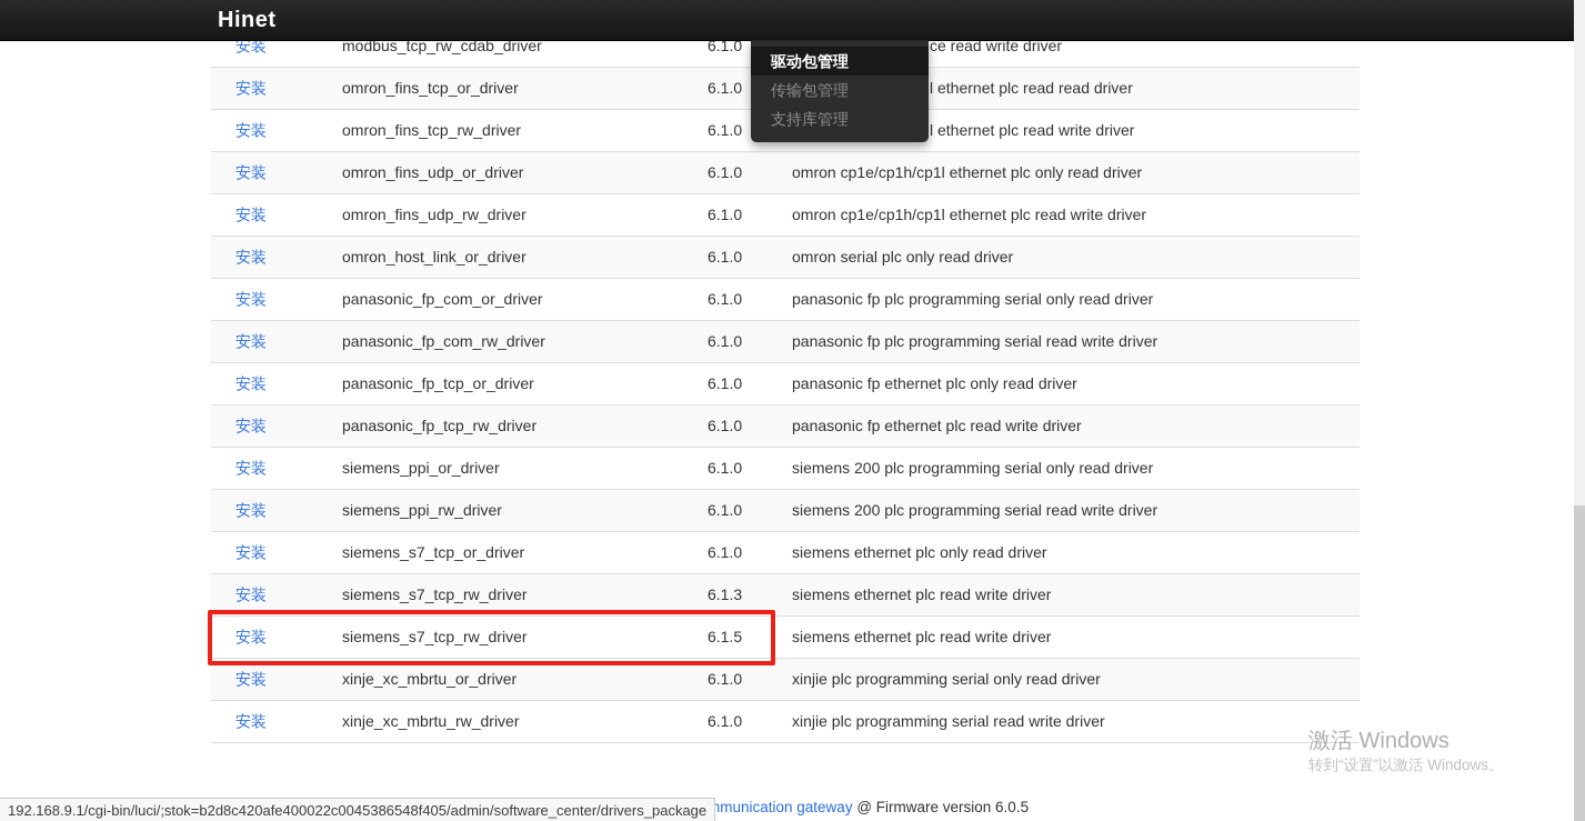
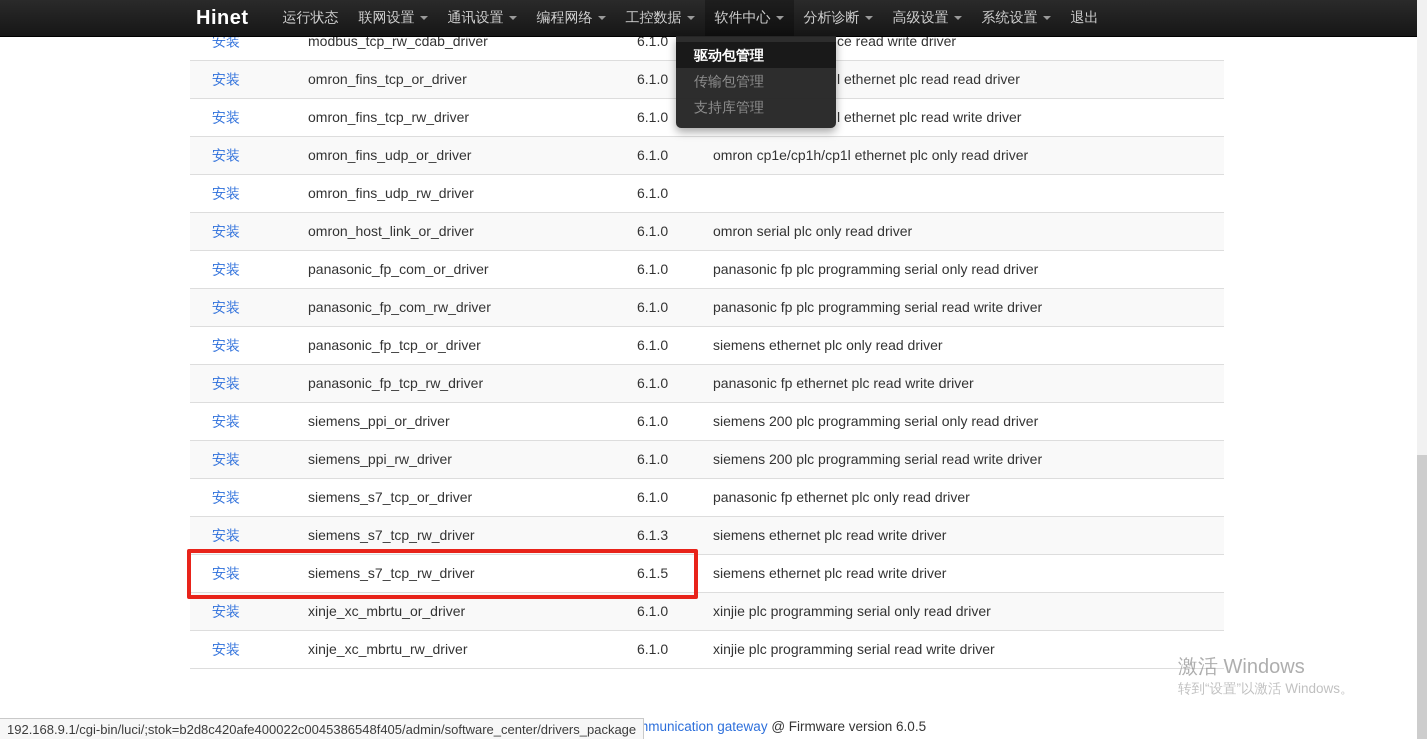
  Hinet
+ 运行状态
+ 联网设置
+ 通讯设置
+ 编程网络
+ 工控数据
+ 软件中心
+ 分析诊断
+ 高级设置
+ 系统设置
+ 退出
  驱动包管理
  传输包管理
  支持库管理
  安装
  modbus_tcp_rw_cdab_driver
  6.1.0
  ce read write driver
  安装
  omron_fins_tcp_or_driver
  6.1.0
  l ethernet plc read read driver
  安装
  omron_fins_tcp_rw_driver
  6.1.0
  l ethernet plc read write driver
  安装
  omron_fins_udp_or_driver
  6.1.0
  omron cp1e/cp1h/cp1l ethernet plc only read driver
  安装
  omron_fins_udp_rw_driver
  6.1.0
- omron cp1e/cp1h/cp1l ethernet plc read write driver
  安装
  omron_host_link_or_driver
  6.1.0
  omron serial plc only read driver
  安装
  panasonic_fp_com_or_driver
  6.1.0
  panasonic fp plc programming serial only read driver
  安装
  panasonic_fp_com_rw_driver
  6.1.0
  panasonic fp plc programming serial read write driver
  安装
  panasonic_fp_tcp_or_driver
  6.1.0
- panasonic fp ethernet plc only read driver
+ siemens ethernet plc only read driver
  安装
  panasonic_fp_tcp_rw_driver
  6.1.0
  panasonic fp ethernet plc read write driver
  安装
  siemens_ppi_or_driver
  6.1.0
  siemens 200 plc programming serial only read driver
  安装
  siemens_ppi_rw_driver
  6.1.0
  siemens 200 plc programming serial read write driver
  安装
  siemens_s7_tcp_or_driver
  6.1.0
- siemens ethernet plc only read driver
+ panasonic fp ethernet plc only read driver
  安装
  siemens_s7_tcp_rw_driver
  6.1.3
  siemens ethernet plc read write driver
  安装
  siemens_s7_tcp_rw_driver
  6.1.5
  siemens ethernet plc read write driver
  安装
  xinje_xc_mbrtu_or_driver
  6.1.0
  xinjie plc programming serial only read driver
  安装
  xinje_xc_mbrtu_rw_driver
  6.1.0
  xinjie plc programming serial read write driver
  munication gateway @ Firmware version 6.0.5
  192.168.9.1/cgi-bin/luci/;stok=b2d8c420afe400022c0045386548f405/admin/software_center/drivers_package
  激活 Windows
  转到“设置”以激活 Windows。
